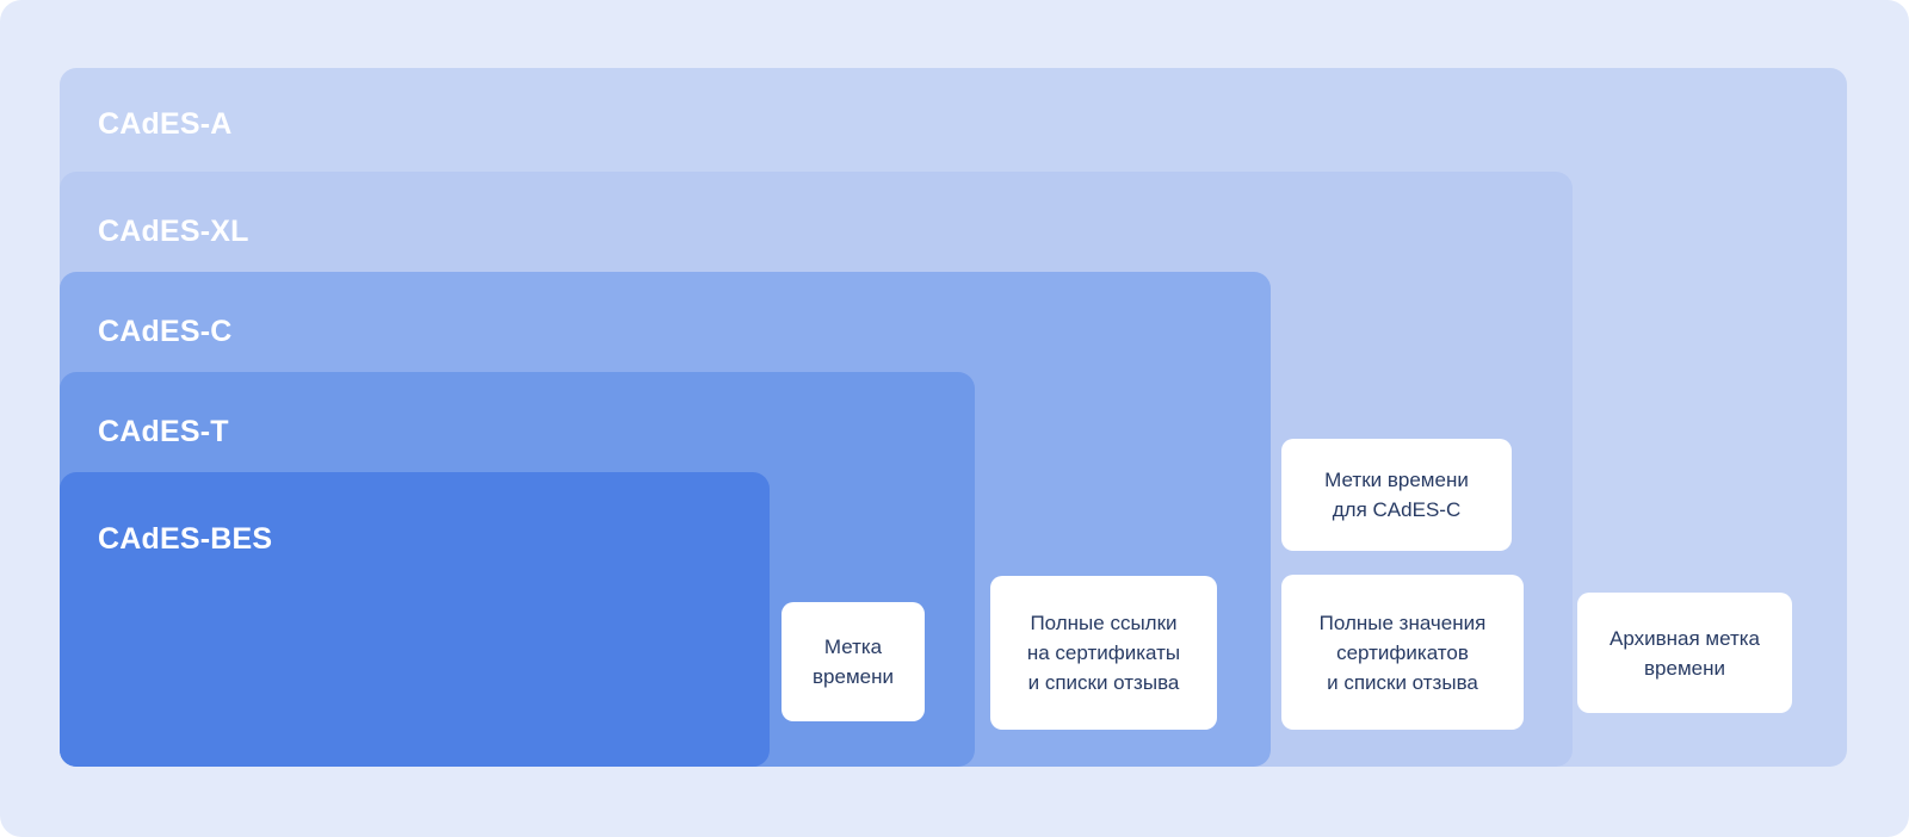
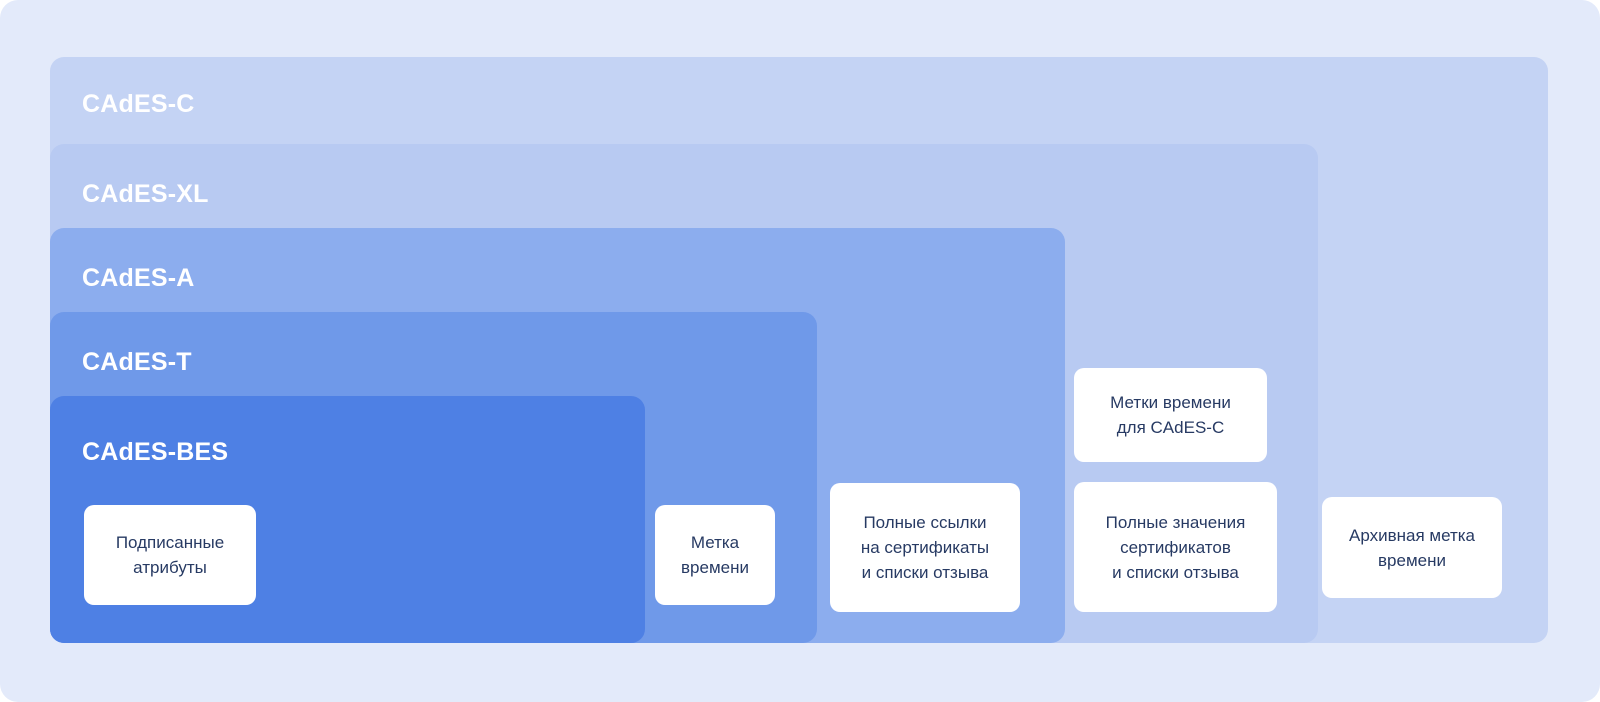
- CAdES-A
+ CAdES-C
  CAdES-XL
- CAdES-C
+ CAdES-A
  CAdES-T
  CAdES-BES
+ Подписанные
+ атрибуты
  Метка
  времени
  Полные ссылки
  на сертификаты
  и списки отзыва
  Метки времени
  для CAdES-C
  Полные значения
  сертификатов
  и списки отзыва
  Архивная метка
  времени
